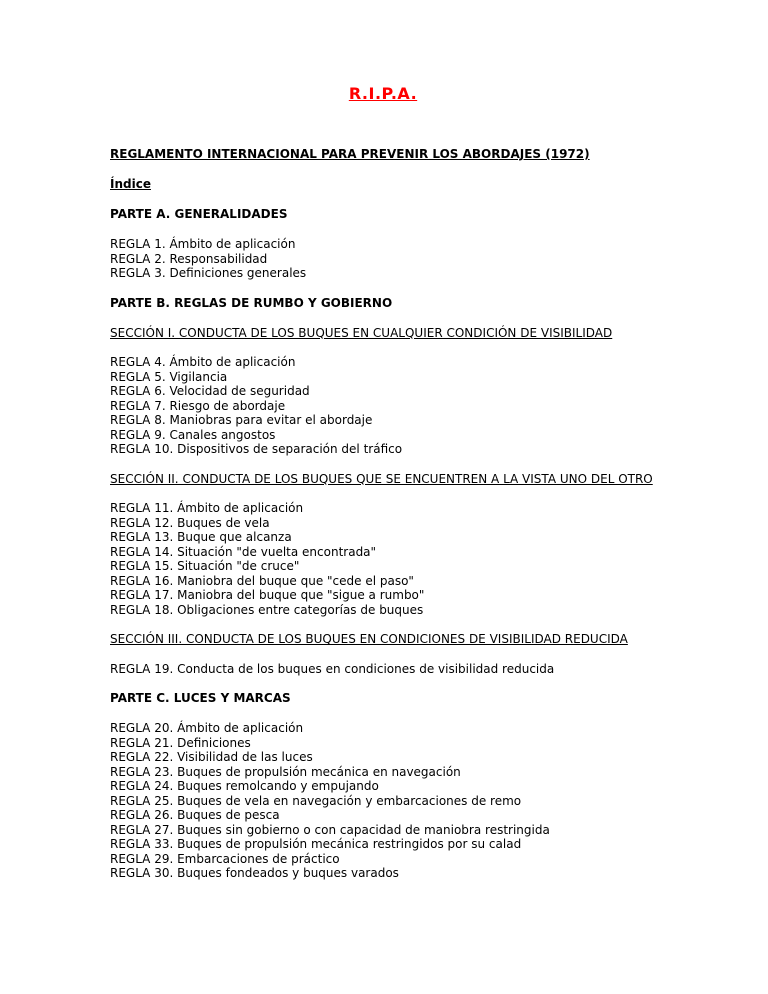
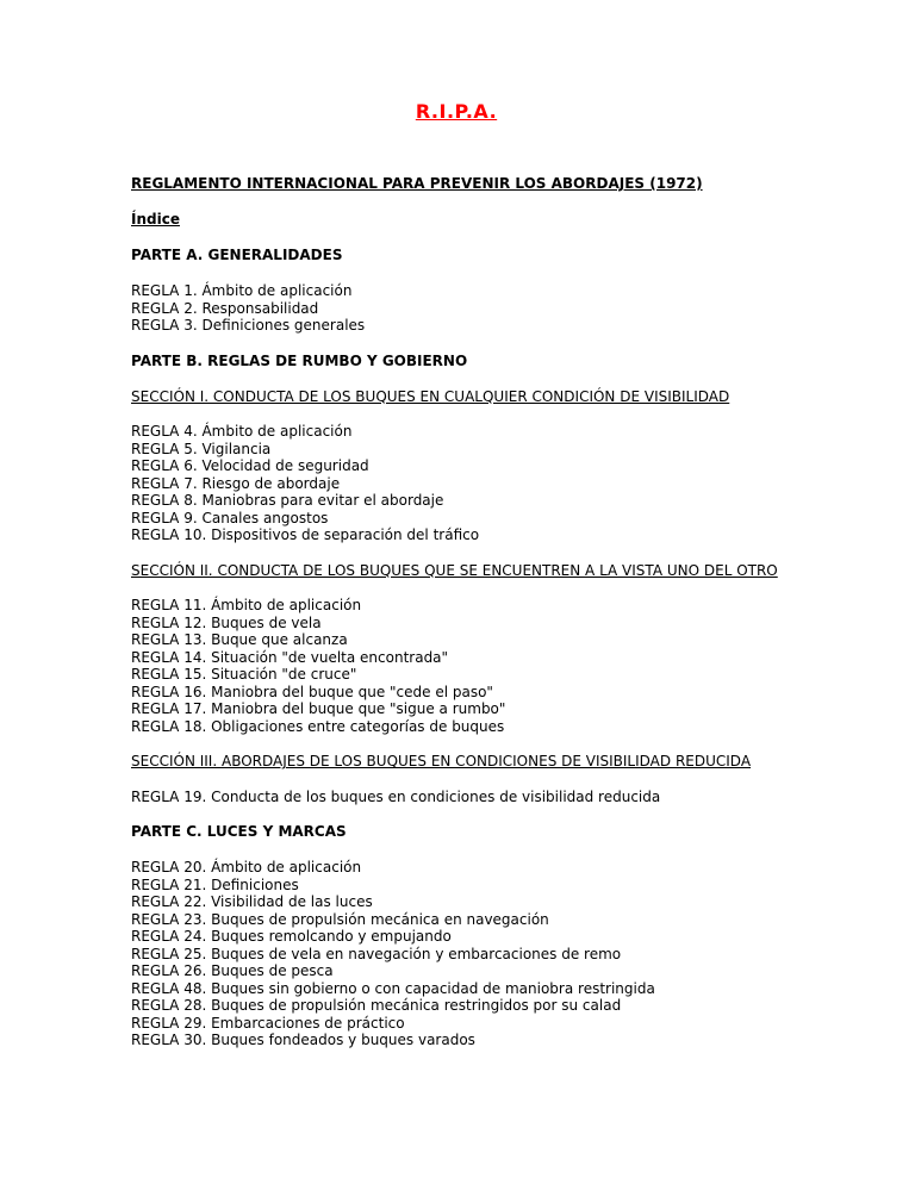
  R.I.P.A.
  REGLAMENTO INTERNACIONAL PARA PREVENIR LOS ABORDAJES (1972)
  Índice
  PARTE A. GENERALIDADES
  REGLA 1. Ámbito de aplicación
  REGLA 2. Responsabilidad
  REGLA 3. Definiciones generales
  PARTE B. REGLAS DE RUMBO Y GOBIERNO
  SECCIÓN I. CONDUCTA DE LOS BUQUES EN CUALQUIER CONDICIÓN DE VISIBILIDAD
  REGLA 4. Ámbito de aplicación
  REGLA 5. Vigilancia
  REGLA 6. Velocidad de seguridad
  REGLA 7. Riesgo de abordaje
  REGLA 8. Maniobras para evitar el abordaje
  REGLA 9. Canales angostos
  REGLA 10. Dispositivos de separación del tráfico
  SECCIÓN II. CONDUCTA DE LOS BUQUES QUE SE ENCUENTREN A LA VISTA UNO DEL OTRO
  REGLA 11. Ámbito de aplicación
  REGLA 12. Buques de vela
  REGLA 13. Buque que alcanza
  REGLA 14. Situación "de vuelta encontrada"
  REGLA 15. Situación "de cruce"
  REGLA 16. Maniobra del buque que "cede el paso"
  REGLA 17. Maniobra del buque que "sigue a rumbo"
  REGLA 18. Obligaciones entre categorías de buques
- SECCIÓN III. CONDUCTA DE LOS BUQUES EN CONDICIONES DE VISIBILIDAD REDUCIDA
+ SECCIÓN III. ABORDAJES DE LOS BUQUES EN CONDICIONES DE VISIBILIDAD REDUCIDA
  REGLA 19. Conducta de los buques en condiciones de visibilidad reducida
  PARTE C. LUCES Y MARCAS
  REGLA 20. Ámbito de aplicación
  REGLA 21. Definiciones
  REGLA 22. Visibilidad de las luces
  REGLA 23. Buques de propulsión mecánica en navegación
  REGLA 24. Buques remolcando y empujando
  REGLA 25. Buques de vela en navegación y embarcaciones de remo
  REGLA 26. Buques de pesca
- REGLA 27. Buques sin gobierno o con capacidad de maniobra restringida
+ REGLA 48. Buques sin gobierno o con capacidad de maniobra restringida
- REGLA 33. Buques de propulsión mecánica restringidos por su calad
+ REGLA 28. Buques de propulsión mecánica restringidos por su calad
  REGLA 29. Embarcaciones de práctico
  REGLA 30. Buques fondeados y buques varados
